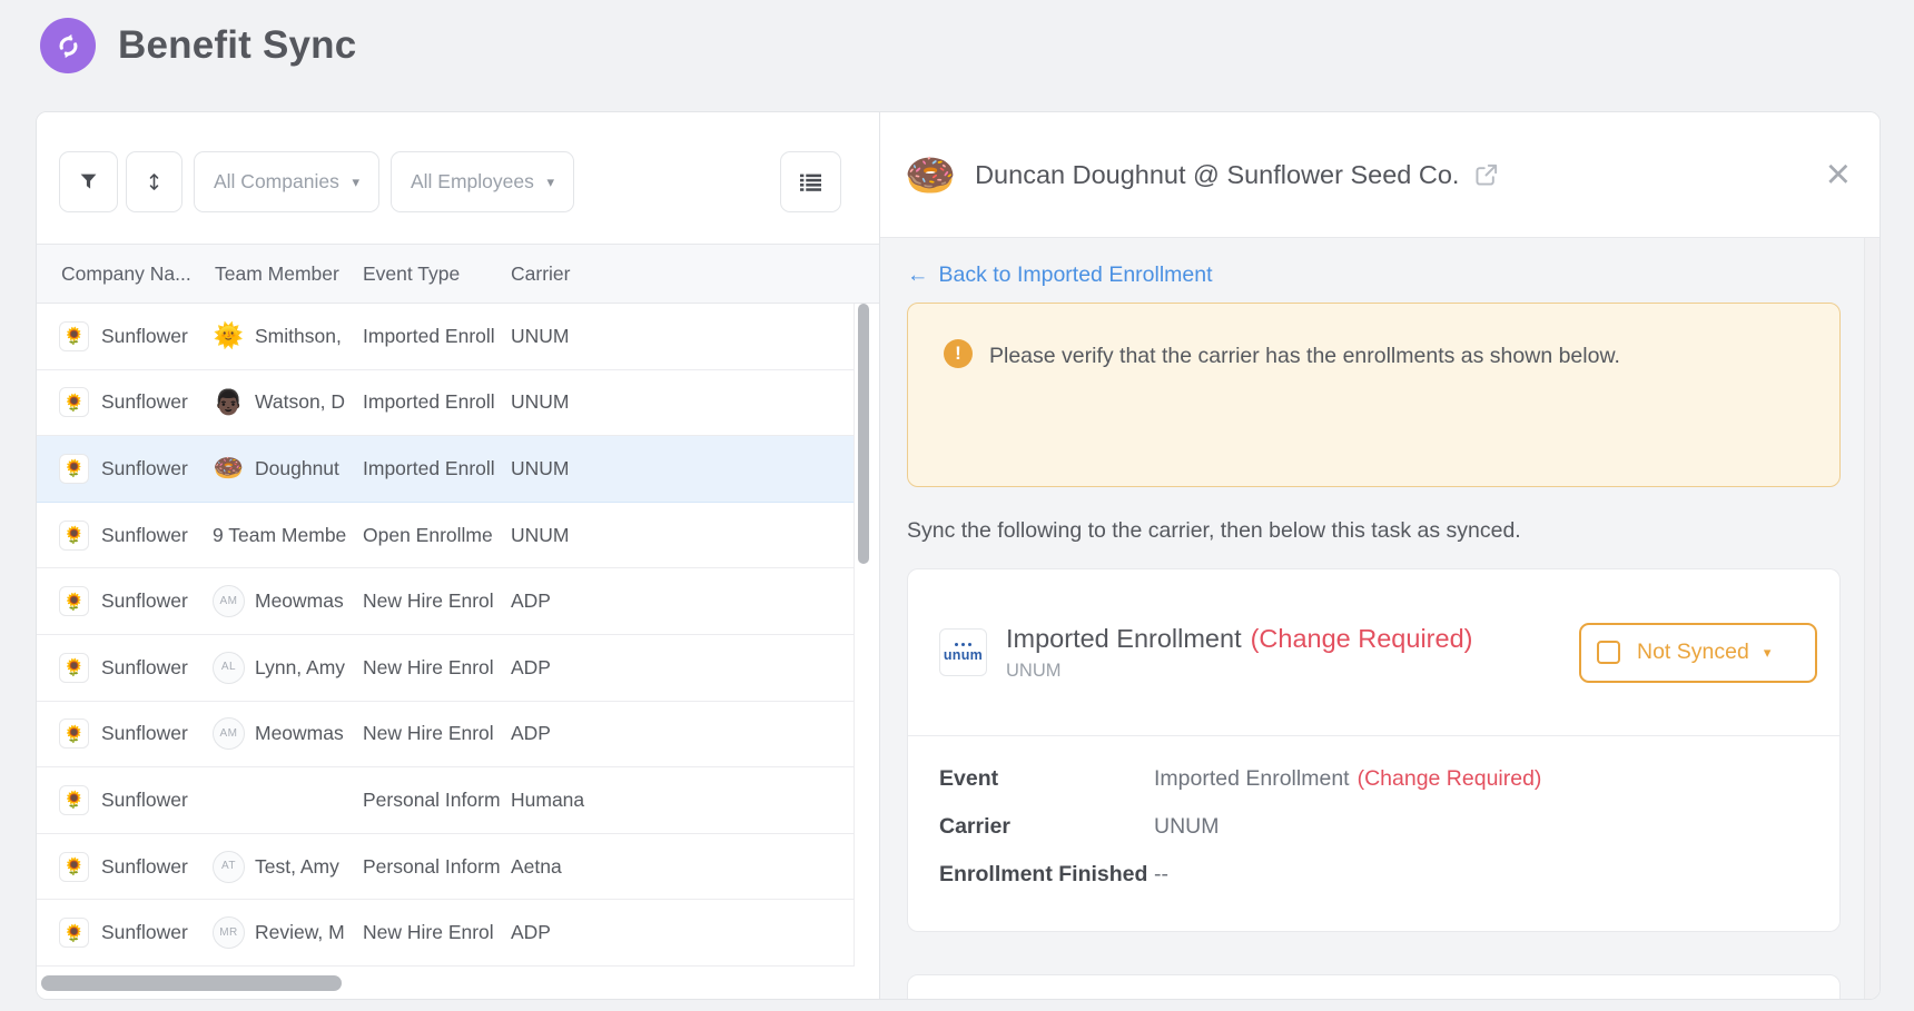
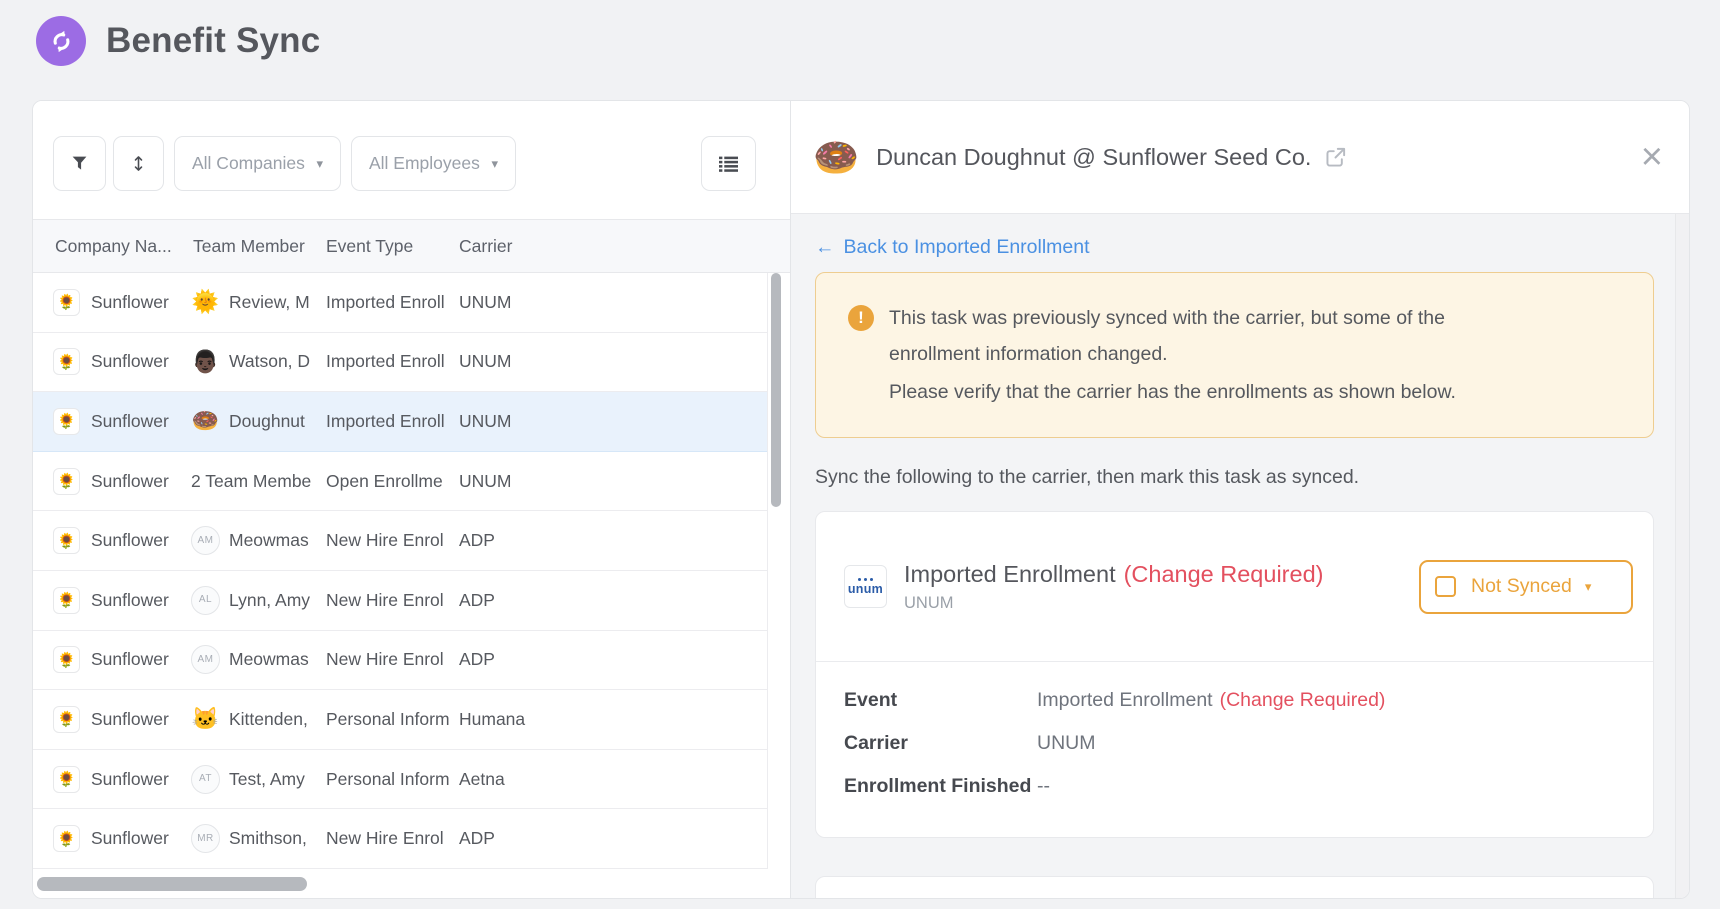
  Benefit Sync
  All Companies
  ▾
  All Employees
  ▾
  Company Na...
  Team Member
  Event Type
  Carrier
  🌻
  Sunflower
  🌞
- Smithson,
+ Review, M
  Imported Enroll
  UNUM
  🌻
  Sunflower
  👨🏿
  Watson, D
  Imported Enroll
  UNUM
  🌻
  Sunflower
  🍩
  Doughnut
  Imported Enroll
  UNUM
  🌻
  Sunflower
- 9 Team Membe
+ 2 Team Membe
  Open Enrollme
  UNUM
  🌻
  Sunflower
  AM
  Meowmas
  New Hire Enrol
  ADP
  🌻
  Sunflower
  AL
  Lynn, Amy
  New Hire Enrol
  ADP
  🌻
  Sunflower
  AM
  Meowmas
  New Hire Enrol
  ADP
  🌻
  Sunflower
+ 🐱
+ Kittenden,
  Personal Inform
  Humana
  🌻
  Sunflower
  AT
  Test, Amy
  Personal Inform
  Aetna
  🌻
  Sunflower
  MR
- Review, M
+ Smithson,
  New Hire Enrol
  ADP
  🍩
  Duncan Doughnut @ Sunflower Seed Co.
  ×
  ←
  Back to Imported Enrollment
  !
+ This task was previously synced with the carrier, but some of the enrollment information changed.
  Please verify that the carrier has the enrollments as shown below.
- Sync the following to the carrier, then below this task as synced.
+ Sync the following to the carrier, then mark this task as synced.
  unum
  Imported Enrollment (Change Required)
  UNUM
  Not Synced
  ▾
  Event
  Imported Enrollment (Change Required)
  Carrier
  UNUM
  Enrollment Finished
  --
